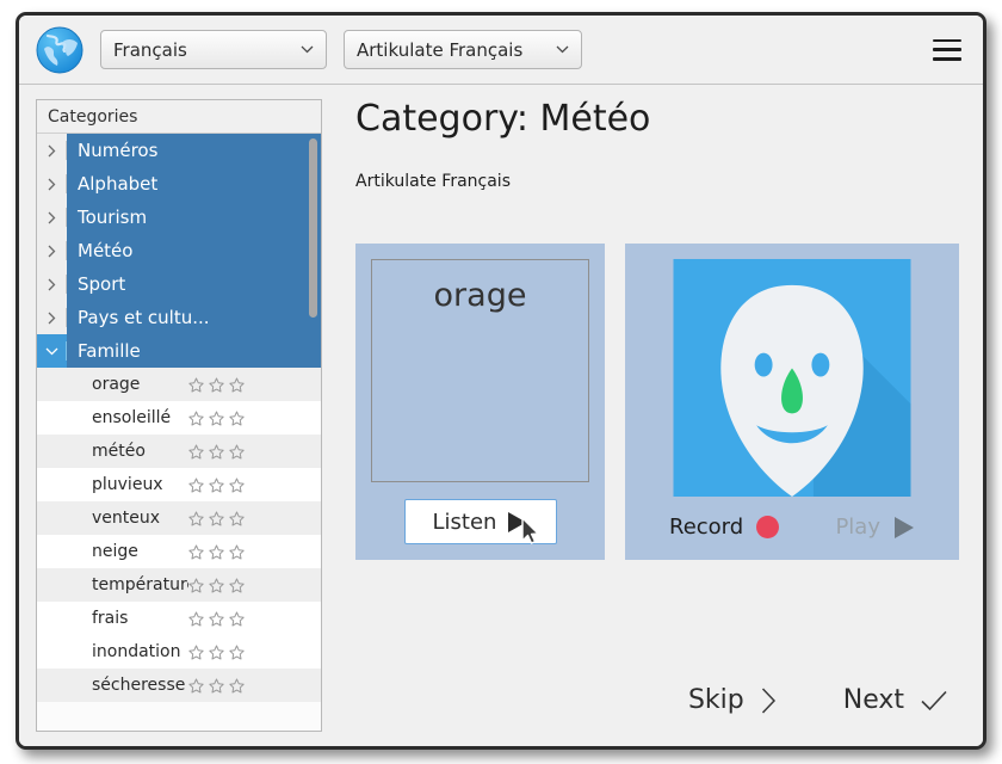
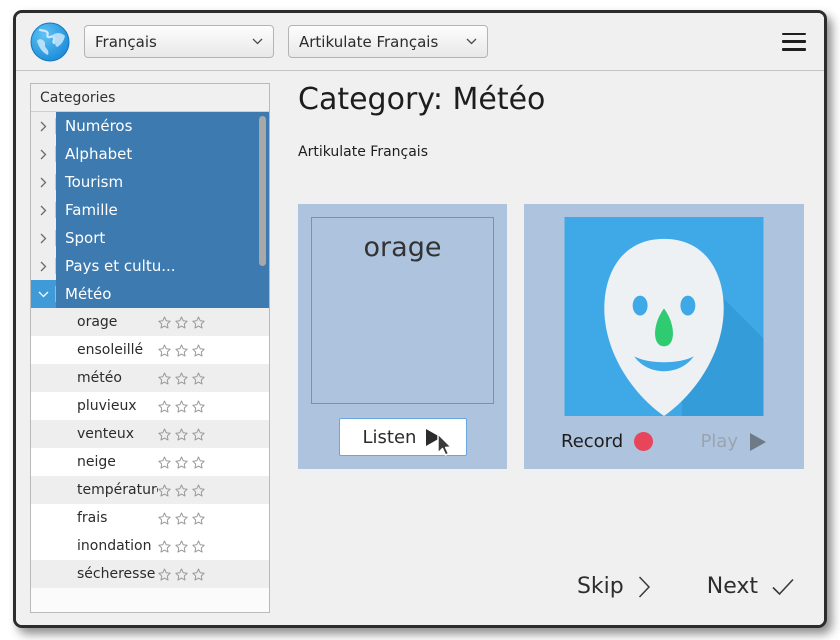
  Français
  Artikulate Français
  Categories
  Numéros
  Alphabet
  Tourism
- Météo
+ Famille
  Sport
  Pays et cultu...
- Famille
+ Météo
  orage
  ensoleillé
  météo
  pluvieux
  venteux
  neige
  températur
  frais
  inondation
  sécheresse
  Category: Météo
  Artikulate Français
  orage
  Listen
  Record
  Play
  Skip
  Next
